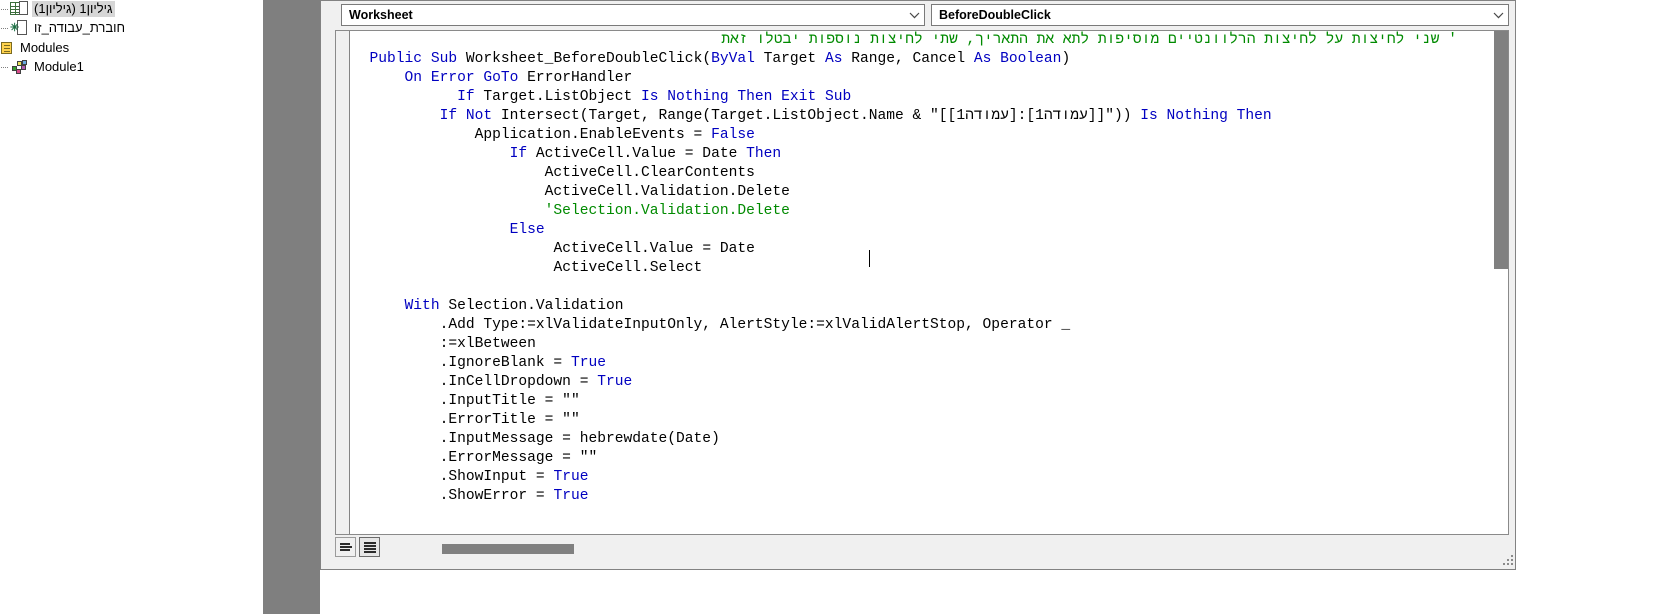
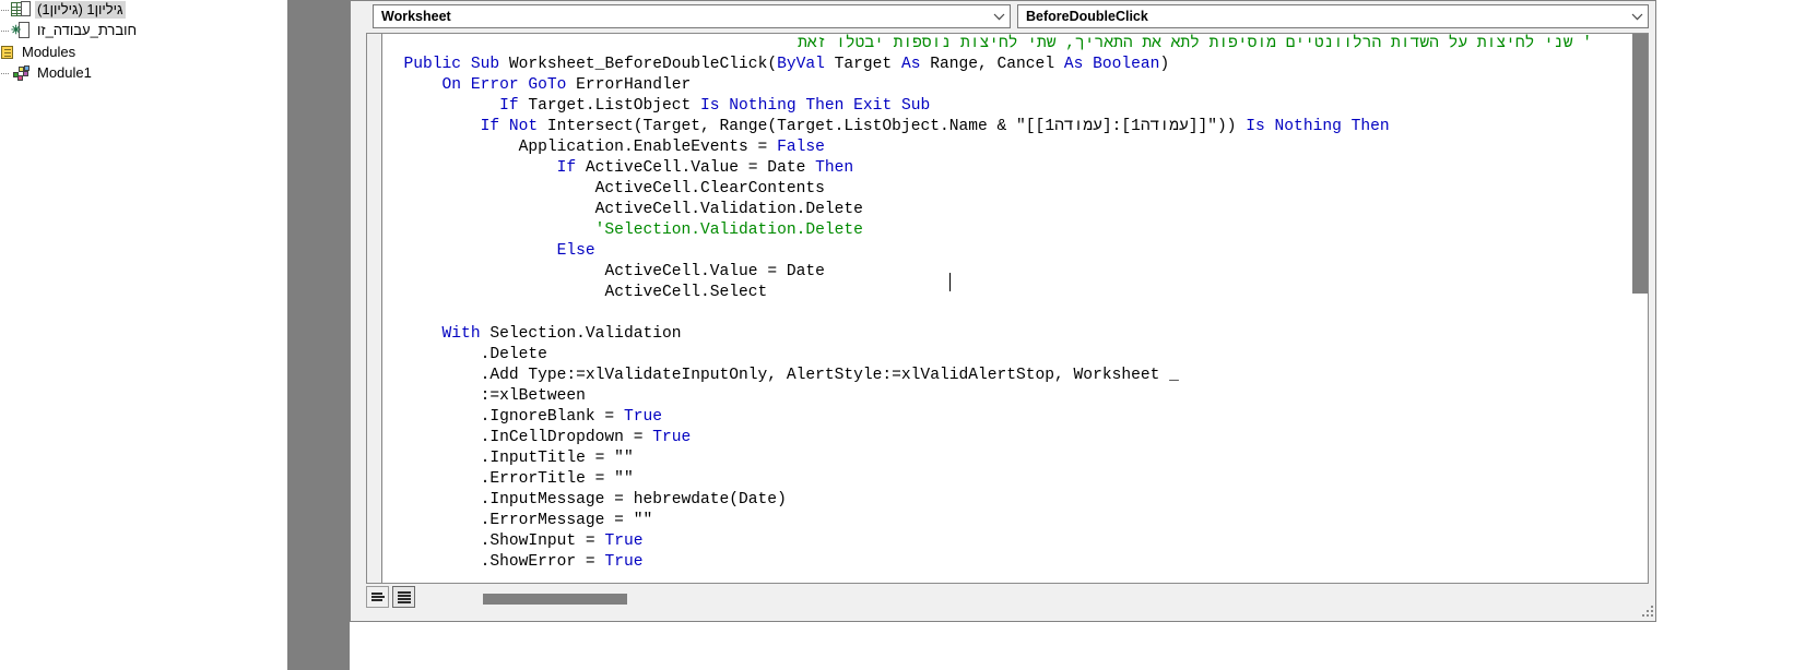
  גיליון1 (גיליון1)
  ✳
  חוברת_עבודה_זו
  Modules
  Module1
  Worksheet
  BeforeDoubleClick
- ' שני לחיצות על לחיצות הרלוונטיים מוסיפות לתא את התאריך, שתי לחיצות נוספות יבטלו זאת
+ ' שני לחיצות על השדות הרלוונטיים מוסיפות לתא את התאריך, שתי לחיצות נוספות יבטלו זאת
  Public Sub Worksheet_BeforeDoubleClick(ByVal Target As Range, Cancel As Boolean)
  On Error GoTo ErrorHandler
  If Target.ListObject Is Nothing Then Exit Sub
  If Not Intersect(Target, Range(Target.ListObject.Name & "[[עמודה1]:[עמודה1]]")) Is Nothing Then
  Application.EnableEvents = False
  If ActiveCell.Value = Date Then
  ActiveCell.ClearContents
  ActiveCell.Validation.Delete
  'Selection.Validation.Delete
  Else
  ActiveCell.Value = Date
  ActiveCell.Select
  With Selection.Validation
+ .Delete
- .Add Type:=xlValidateInputOnly, AlertStyle:=xlValidAlertStop, Operator _
+ .Add Type:=xlValidateInputOnly, AlertStyle:=xlValidAlertStop, Worksheet _
  :=xlBetween
  .IgnoreBlank = True
  .InCellDropdown = True
  .InputTitle = ""
  .ErrorTitle = ""
  .InputMessage = hebrewdate(Date)
  .ErrorMessage = ""
  .ShowInput = True
  .ShowError = True
